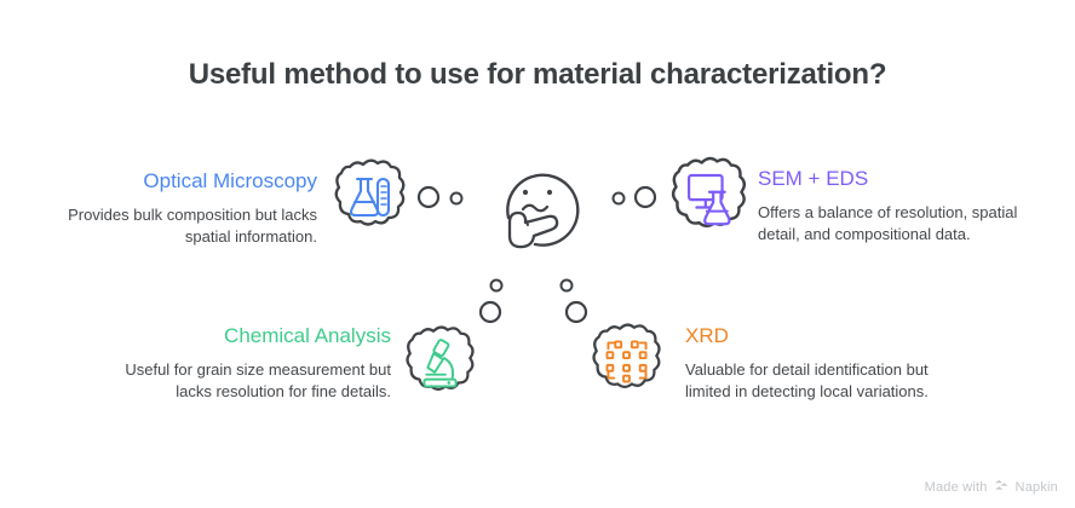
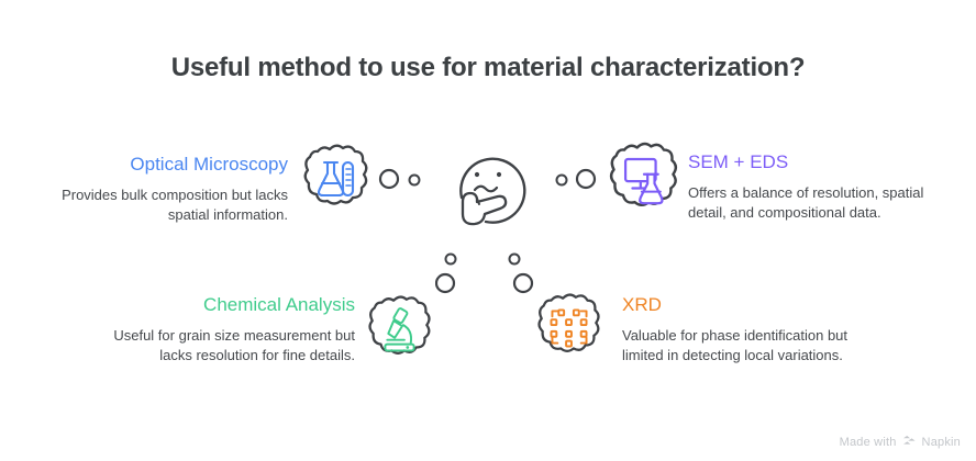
  Useful method to use for material characterization?
  Optical Microscopy
  Provides bulk composition but lacks spatial information.
  SEM + EDS
  Offers a balance of resolution, spatial detail, and compositional data.
  Chemical Analysis
  Useful for grain size measurement but lacks resolution for fine details.
  XRD
- Valuable for detail identification but limited in detecting local variations.
+ Valuable for phase identification but limited in detecting local variations.
  Made with
  Napkin
